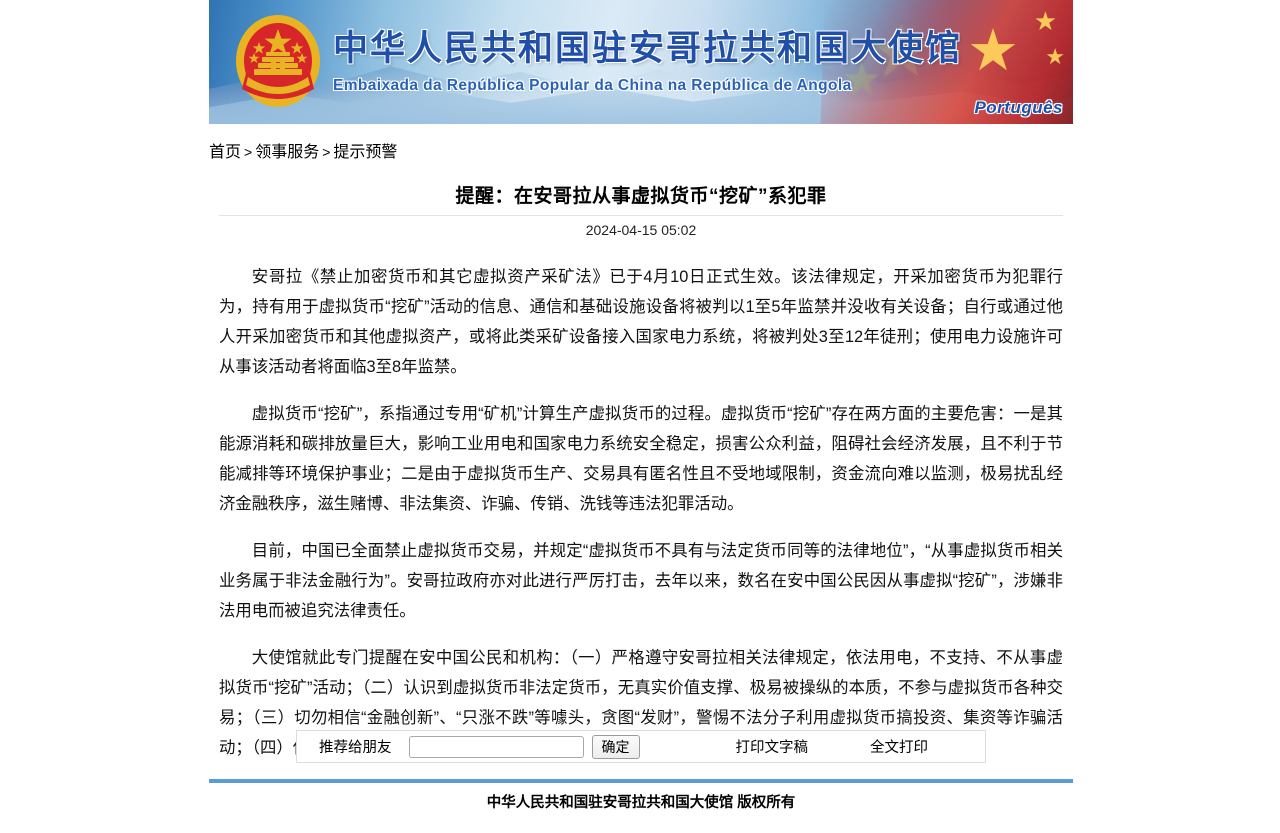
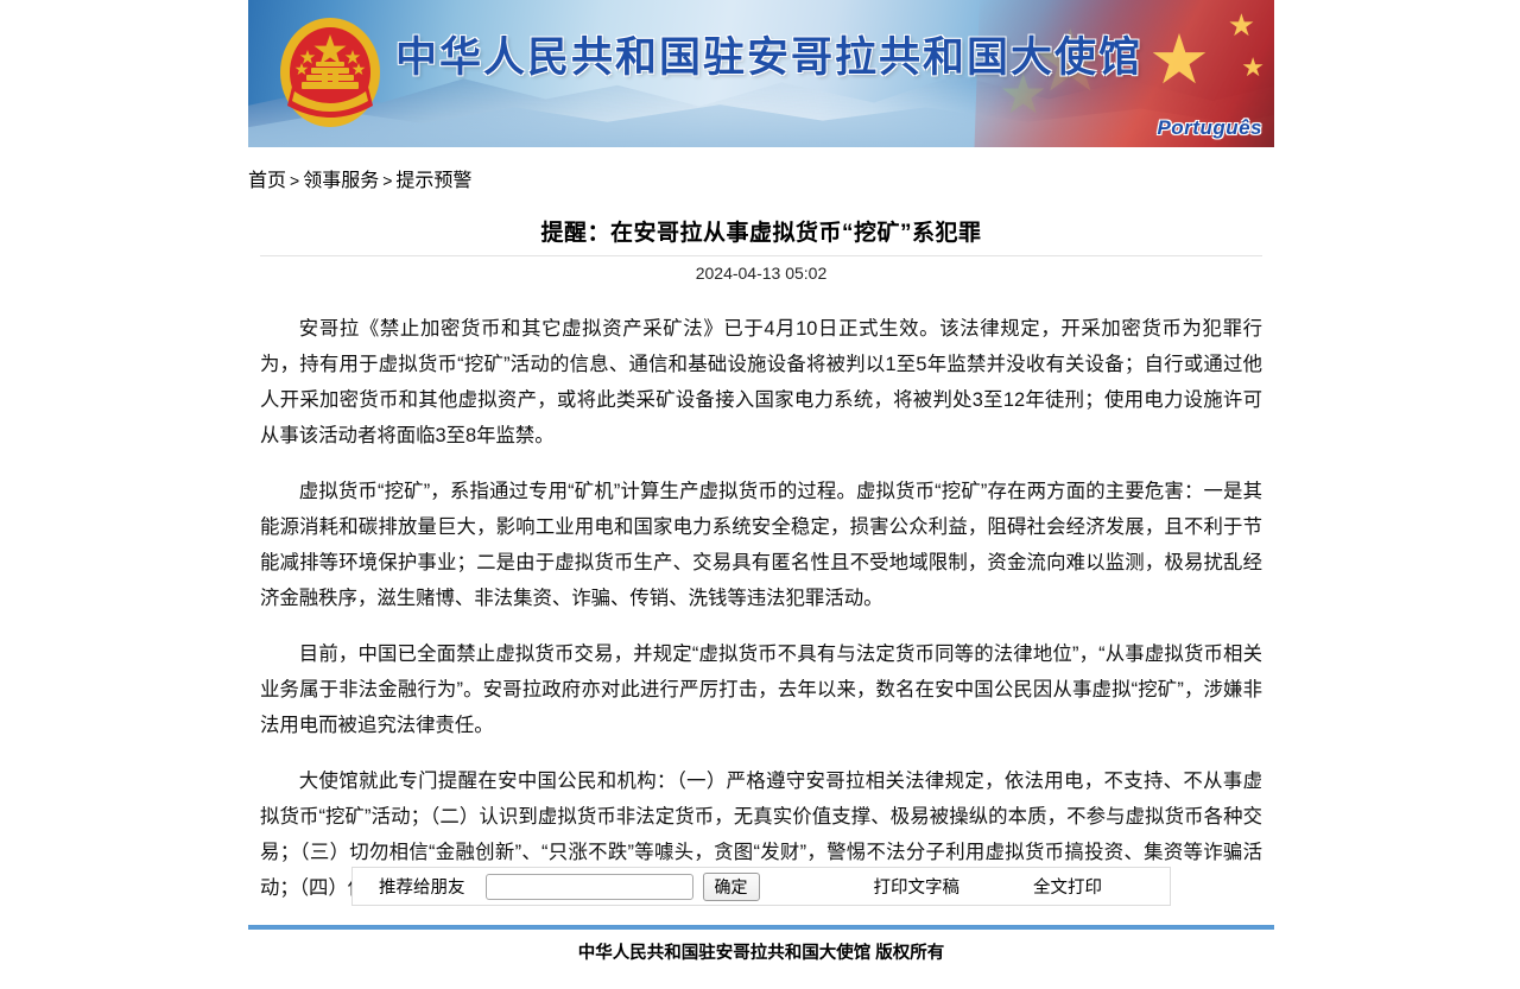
  ★
  ★
  ★
  中华人民共和国驻安哥拉共和国大使馆
- Embaixada da República Popular da China na República de Angola
  Português
  首页 > 领事服务 > 提示预警
  提醒：在安哥拉从事虚拟货币“挖矿”系犯罪
- 2024-04-15 05:02
+ 2024-04-13 05:02
  安哥拉《禁止加密货币和其它虚拟资产采矿法》已于4月10日正式生效。该法律规定，开采加密货币为犯罪行为，持有用于虚拟货币“挖矿”活动的信息、通信和基础设施设备将被判以1至5年监禁并没收有关设备；自行或通过他人开采加密货币和其他虚拟资产，或将此类采矿设备接入国家电力系统，将被判处3至12年徒刑；使用电力设施许可从事该活动者将面临3至8年监禁。
  虚拟货币“挖矿”，系指通过专用“矿机”计算生产虚拟货币的过程。虚拟货币“挖矿”存在两方面的主要危害：一是其能源消耗和碳排放量巨大，影响工业用电和国家电力系统安全稳定，损害公众利益，阻碍社会经济发展，且不利于节能减排等环境保护事业；二是由于虚拟货币生产、交易具有匿名性且不受地域限制，资金流向难以监测，极易扰乱经济金融秩序，滋生赌博、非法集资、诈骗、传销、洗钱等违法犯罪活动。
  目前，中国已全面禁止虚拟货币交易，并规定“虚拟货币不具有与法定货币同等的法律地位”，“从事虚拟货币相关业务属于非法金融行为”。安哥拉政府亦对此进行严厉打击，去年以来，数名在安中国公民因从事虚拟“挖矿”，涉嫌非法用电而被追究法律责任。
  大使馆就此专门提醒在安中国公民和机构：（一）严格遵守安哥拉相关法律规定，依法用电，不支持、不从事虚拟货币“挖矿”活动；（二）认识到虚拟货币非法定货币，无真实价值支撑、极易被操纵的本质，不参与虚拟货币各种交易；（三）切勿相信“金融创新”、“只涨不跌”等噱头，贪图“发财”，警惕不法分子利用虚拟货币搞投资、集资等诈骗活动；（四）
  推荐给朋友
  确定
  打印文字稿
  全文打印
  中华人民共和国驻安哥拉共和国大使馆 版权所有
